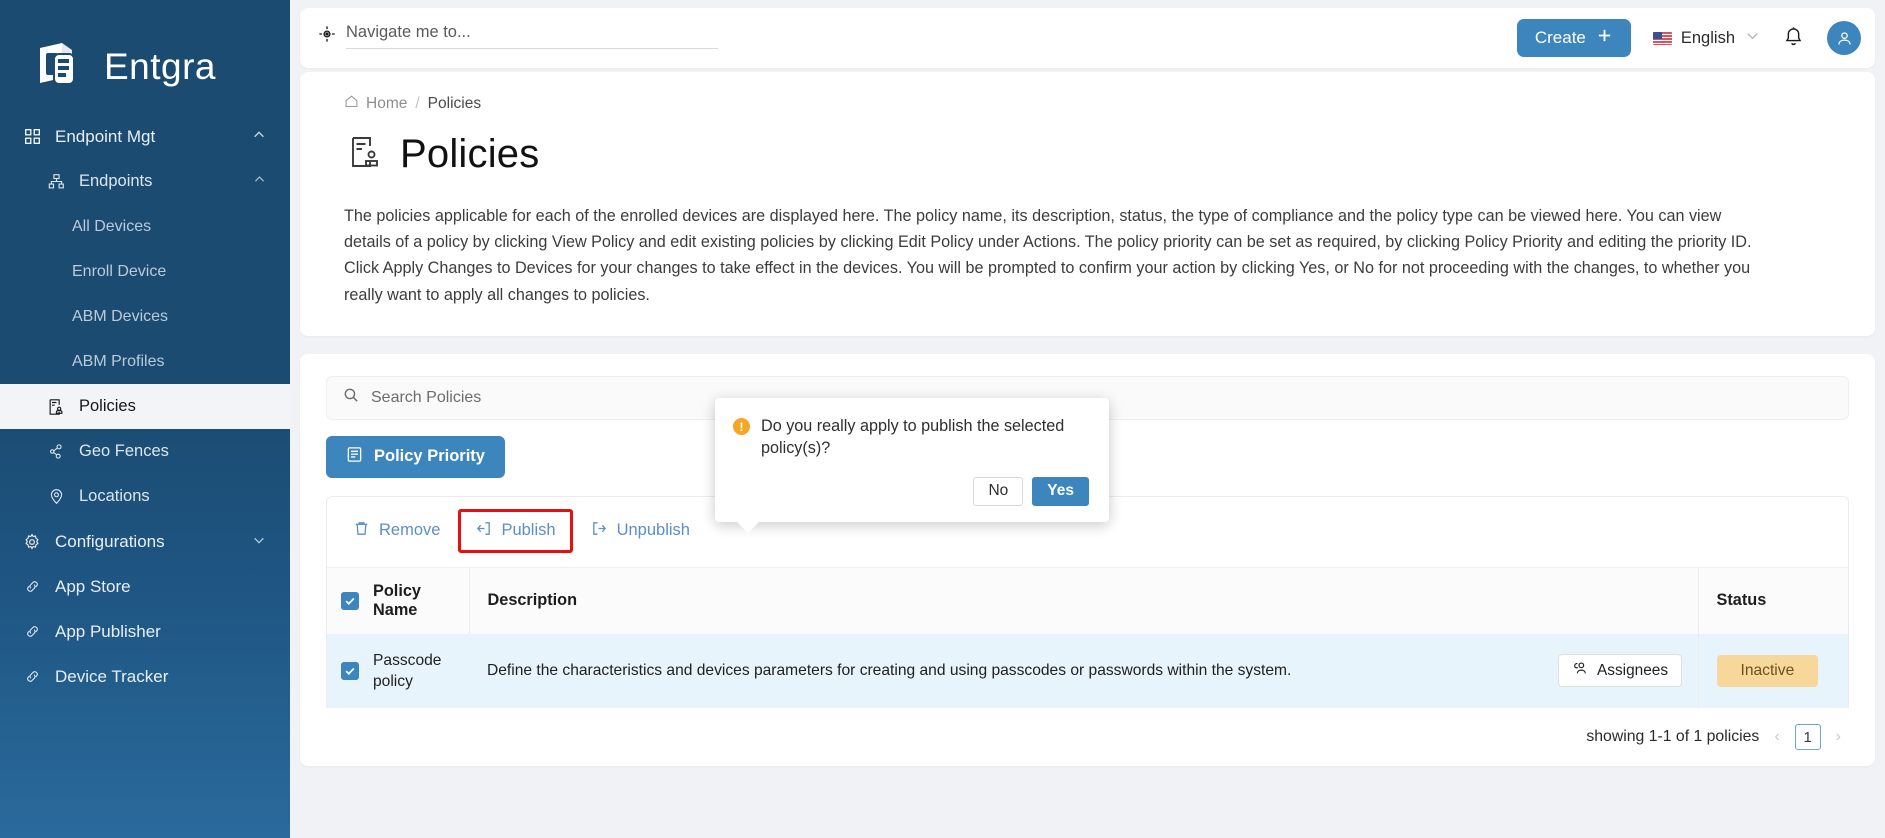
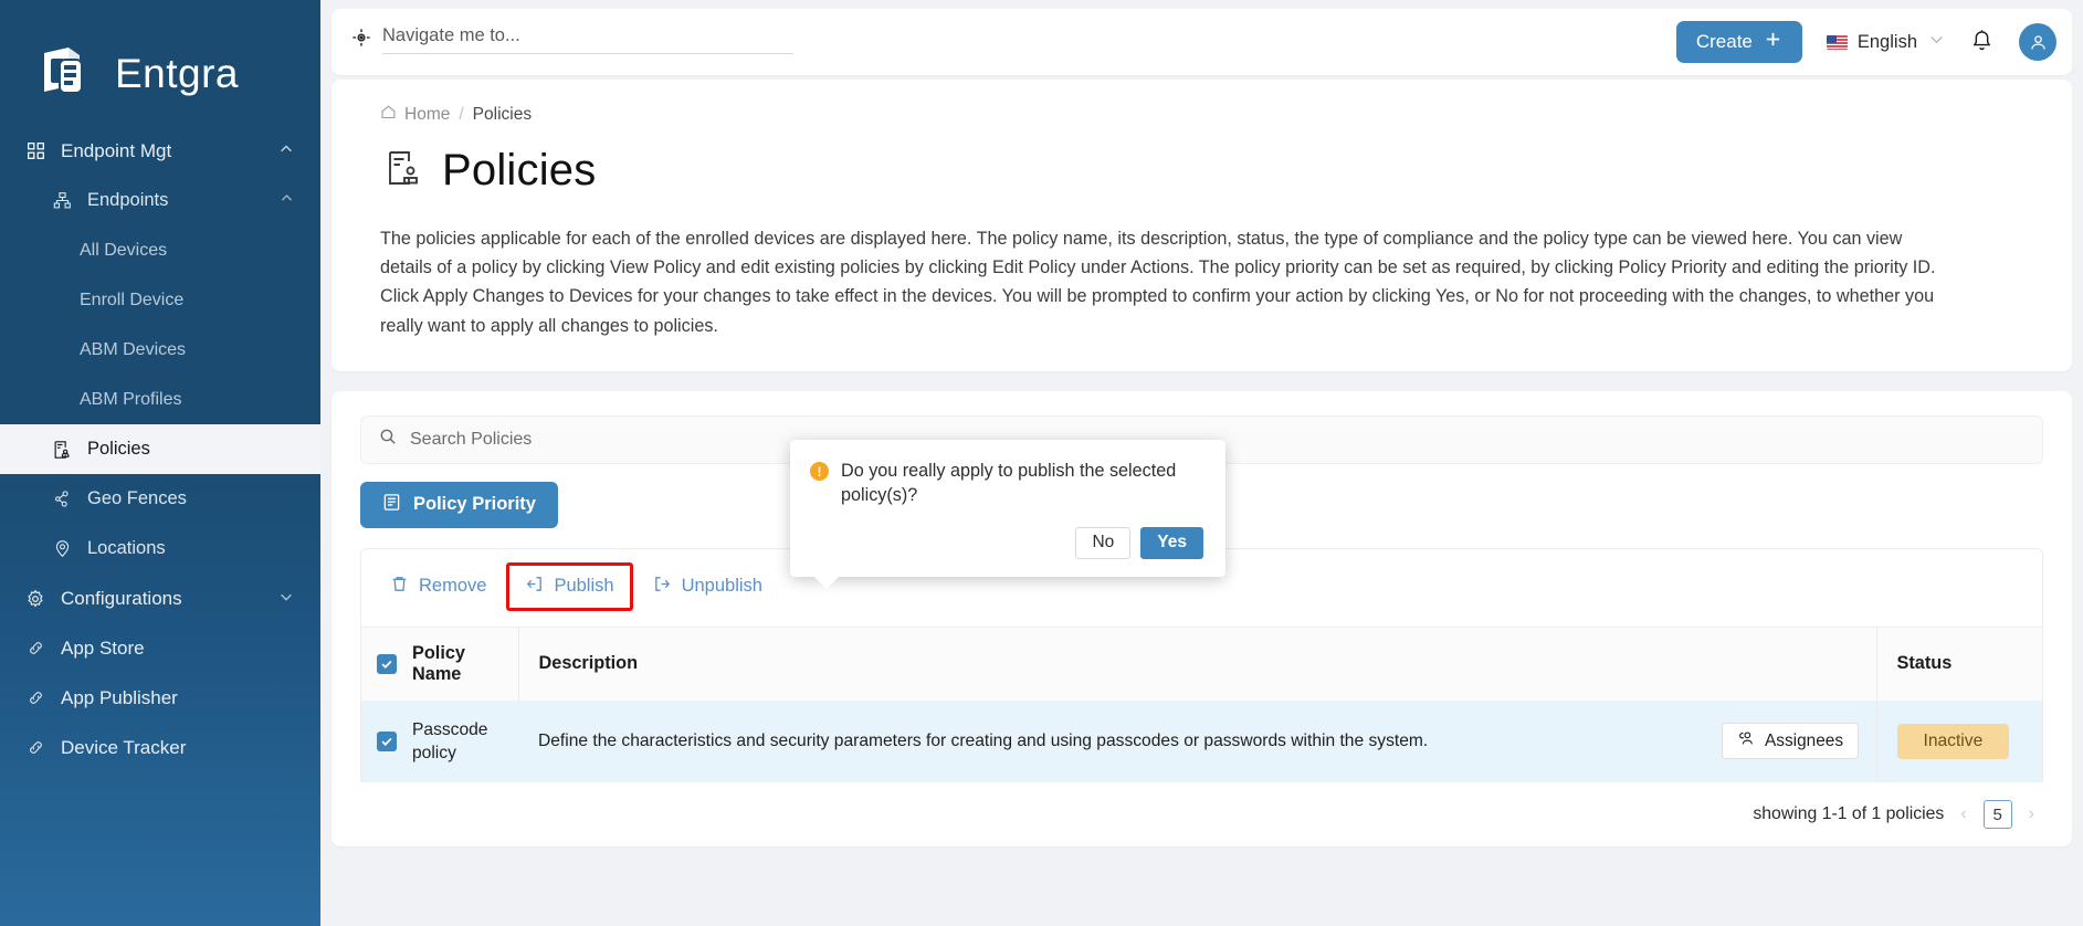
  Entgra
  Endpoint Mgt
  Endpoints
  All Devices
  Enroll Device
  ABM Devices
  ABM Profiles
  Policies
  Geo Fences
  Locations
  Configurations
  App Store
  App Publisher
  Device Tracker
  Navigate me to...
  Create
  English
  Home
  /
  Policies
  Policies
  The policies applicable for each of the enrolled devices are displayed here. The policy name, its description, status, the type of compliance and the policy type can be viewed here. You can view details of a policy by clicking View Policy and edit existing policies by clicking Edit Policy under Actions. The policy priority can be set as required, by clicking Policy Priority and editing the priority ID. Click Apply Changes to Devices for your changes to take effect in the devices. You will be prompted to confirm your action by clicking Yes, or No for not proceeding with the changes, to whether you really want to apply all changes to policies.
  Search Policies
  Policy Priority
  Remove
  Publish
  Unpublish
  	Policy Name	Description		Status
- 	Passcode policy	Define the characteristics and devices parameters for creating and using passcodes or passwords within the system.	Assignees	Inactive
+ 	Passcode policy	Define the characteristics and security parameters for creating and using passcodes or passwords within the system.	Assignees	Inactive
  showing 1-1 of 1 policies
  ‹
- 1
+ 5
  ›
  !
  Do you really apply to publish the selected policy(s)?
  No
  Yes
